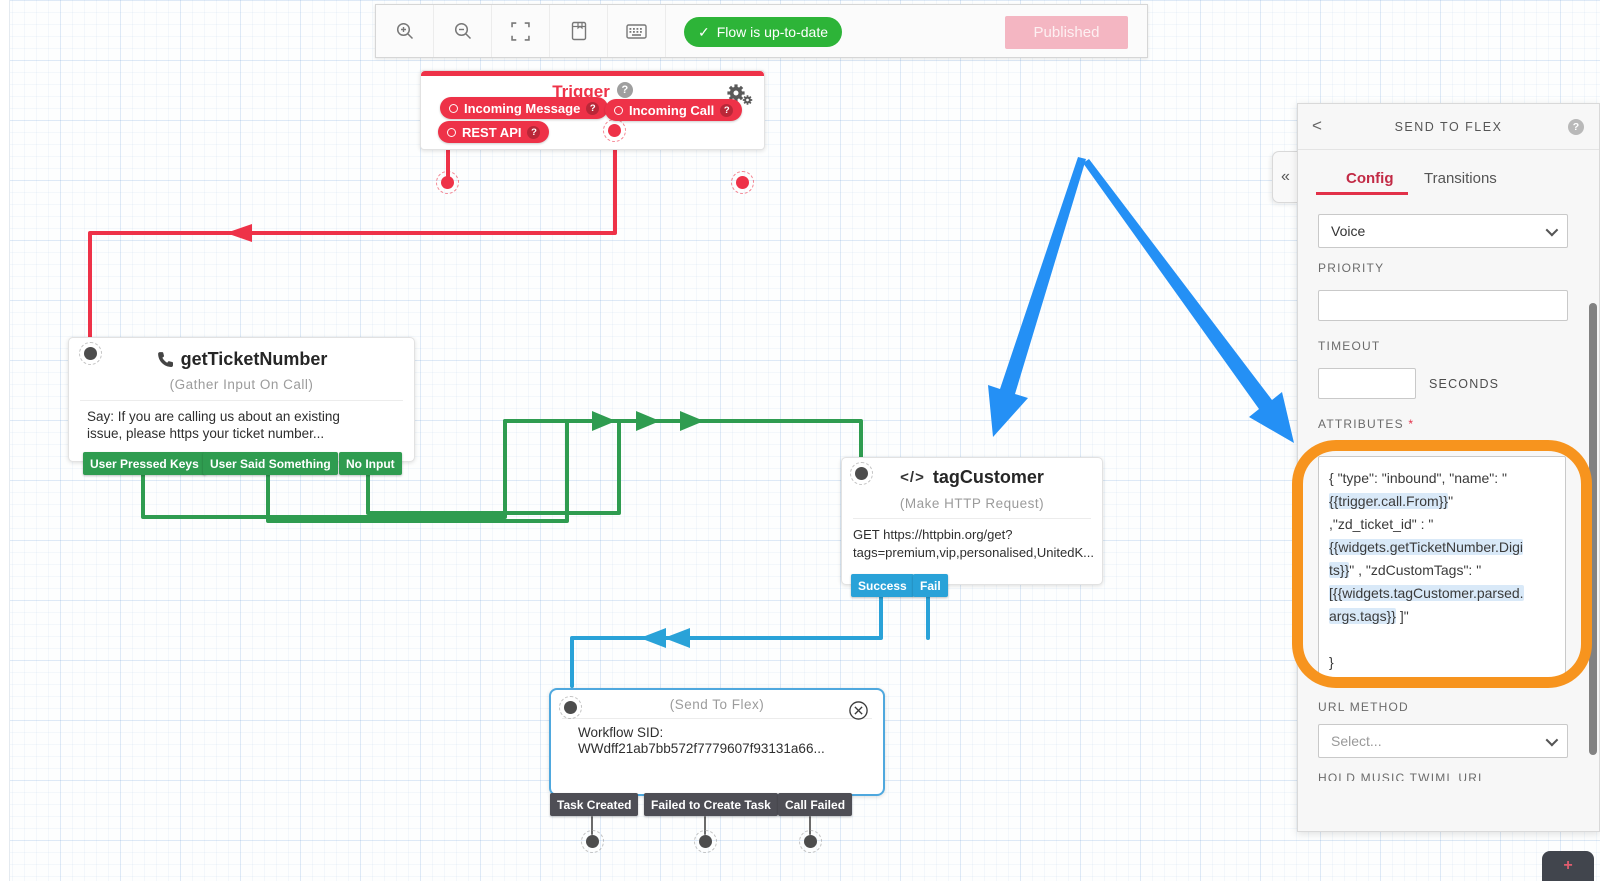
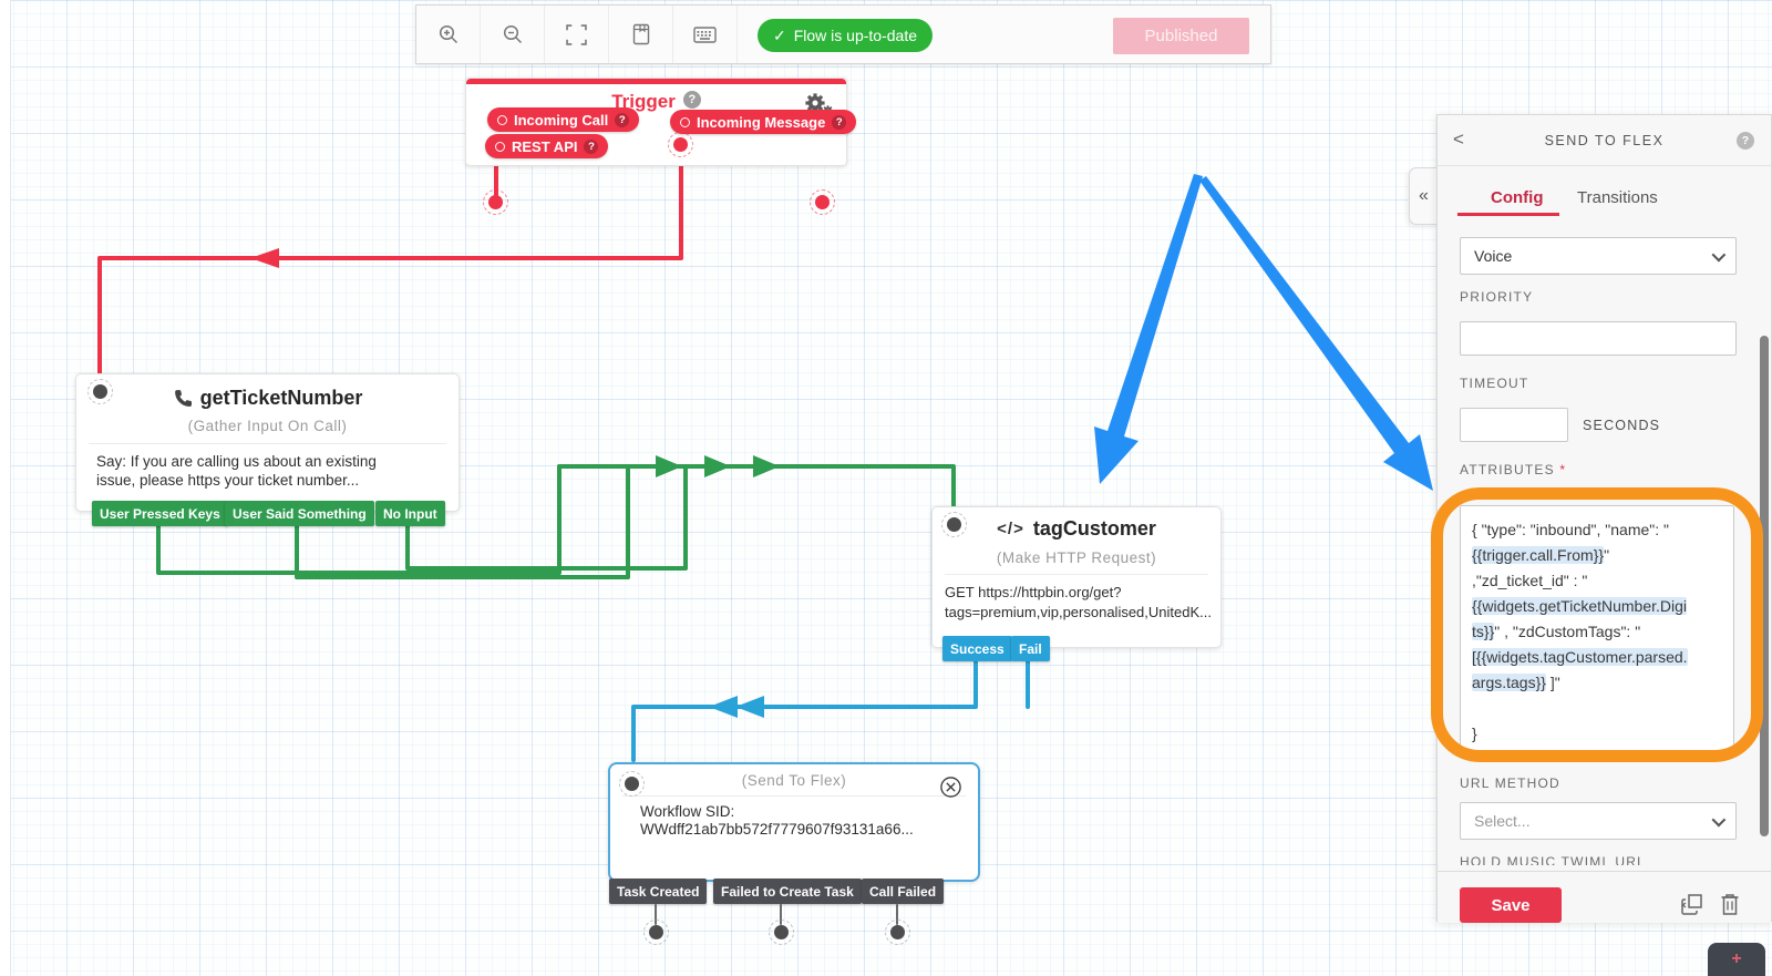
  Trigger
  ?
- Incoming Message
+ Incoming Call
  ?
- Incoming Call
+ Incoming Message
  ?
  REST API
  ?
  getTicketNumber
  (Gather Input On Call)
  Say: If you are calling us about an existing
  issue, please https your ticket number...
  User Pressed Keys
  User Said Something
  No Input
  </>
  tagCustomer
  (Make HTTP Request)
  GET https://httpbin.org/get?
  tags=premium,vip,personalised,UnitedK...
  Success
  Fail
  (Send To Flex)
  Workflow SID:
  WWdff21ab7bb572f7779607f93131a66...
  Task Created
  Failed to Create Task
  Call Failed
  ✓
  Flow is up-to-date
  Published
  <
  SEND TO FLEX
  ?
  Config
  Transitions
  Voice
  PRIORITY
  TIMEOUT
  SECONDS
  ATTRIBUTES *
  { "type": "inbound", "name": "
  {{trigger.call.From}}"
  ,"zd_ticket_id" : "
  {{widgets.getTicketNumber.Digi
  ts}}" , "zdCustomTags": "
  [{{widgets.tagCustomer.parsed.
  args.tags}} ]"
  }
  URL METHOD
  Select...
  HOLD MUSIC TWIML URL
+ Save
  «
  +
